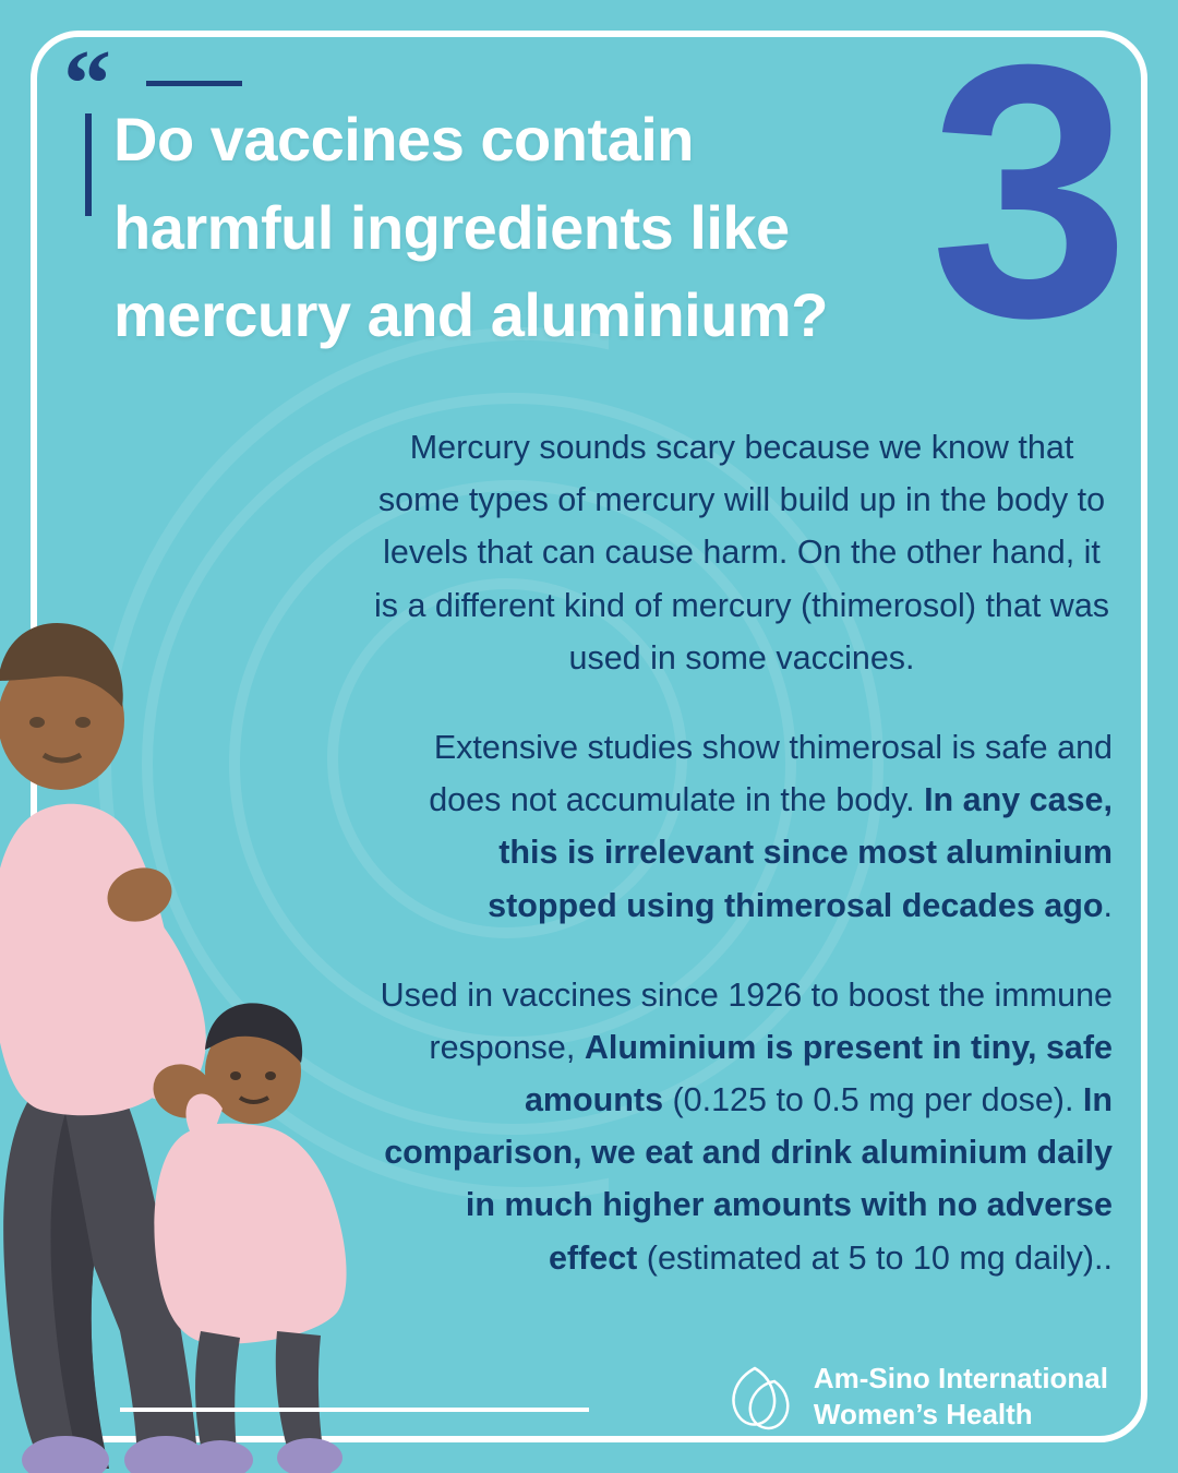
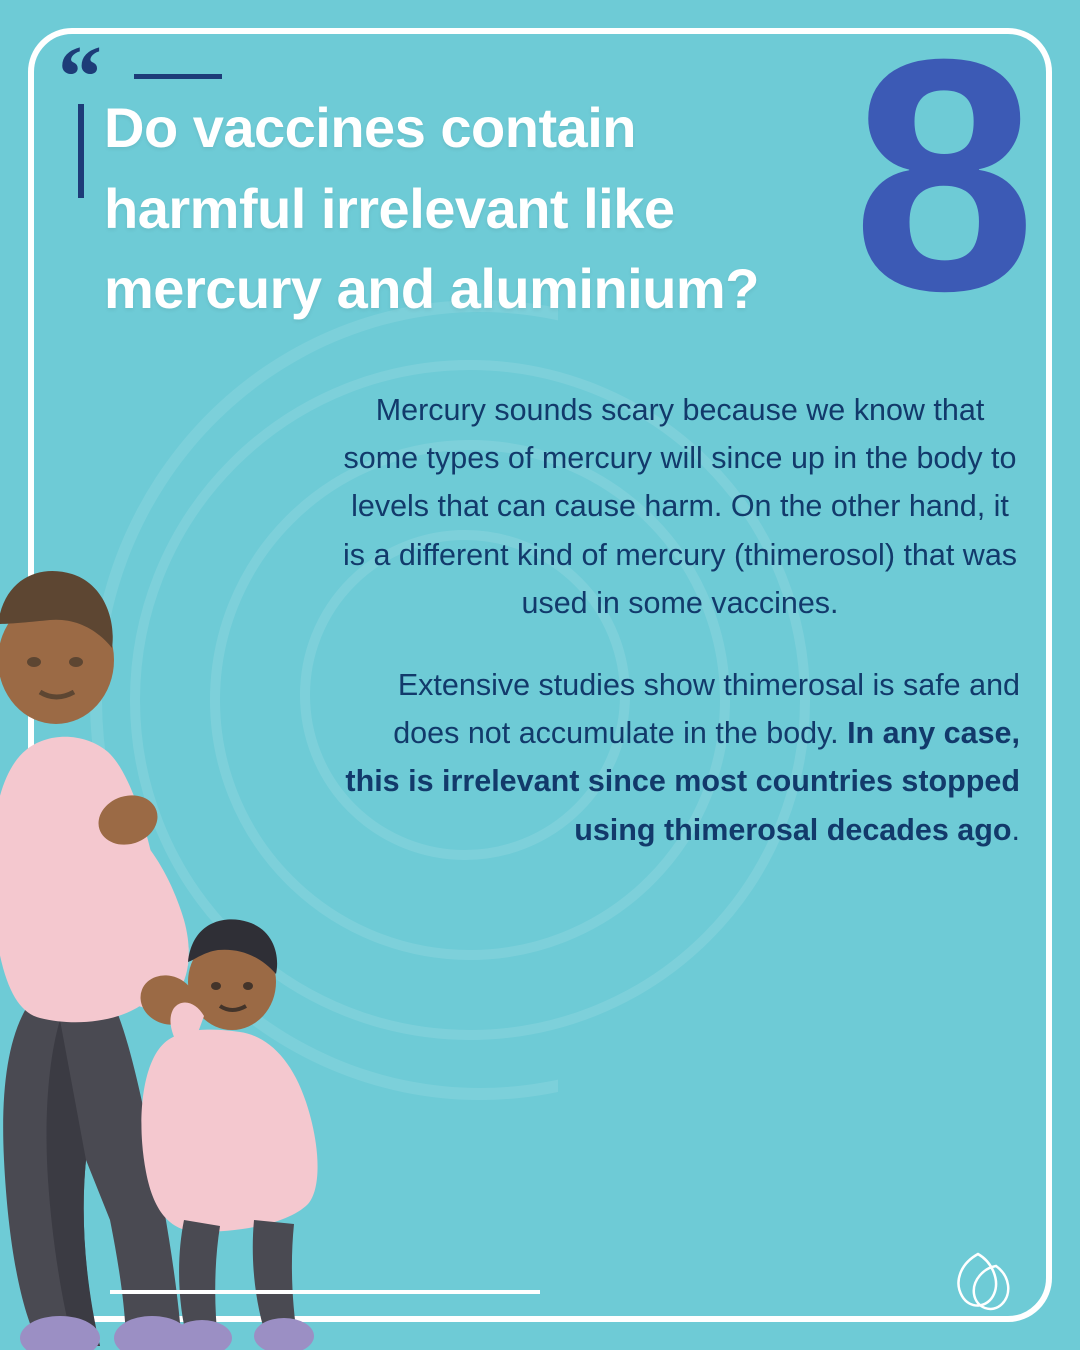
- 3
+ 8
  “
- Do vaccines contain harmful ingredients like mercury and aluminium?
+ Do vaccines contain harmful irrelevant like mercury and aluminium?
- Mercury sounds scary because we know that some types of mercury will build up in the body to levels that can cause harm. On the other hand, it is a different kind of mercury (thimerosol) that was used in some vaccines.
+ Mercury sounds scary because we know that some types of mercury will since up in the body to levels that can cause harm. On the other hand, it is a different kind of mercury (thimerosol) that was used in some vaccines.
- Extensive studies show thimerosal is safe and does not accumulate in the body. In any case, this is irrelevant since most aluminium stopped using thimerosal decades ago.
+ Extensive studies show thimerosal is safe and does not accumulate in the body. In any case, this is irrelevant since most countries stopped using thimerosal decades ago.
- Used in vaccines since 1926 to boost the immune response, Aluminium is present in tiny, safe amounts (0.125 to 0.5 mg per dose). In comparison, we eat and drink aluminium daily in much higher amounts with no adverse effect (estimated at 5 to 10 mg daily)..
- Am-Sino International
- Women’s Health
